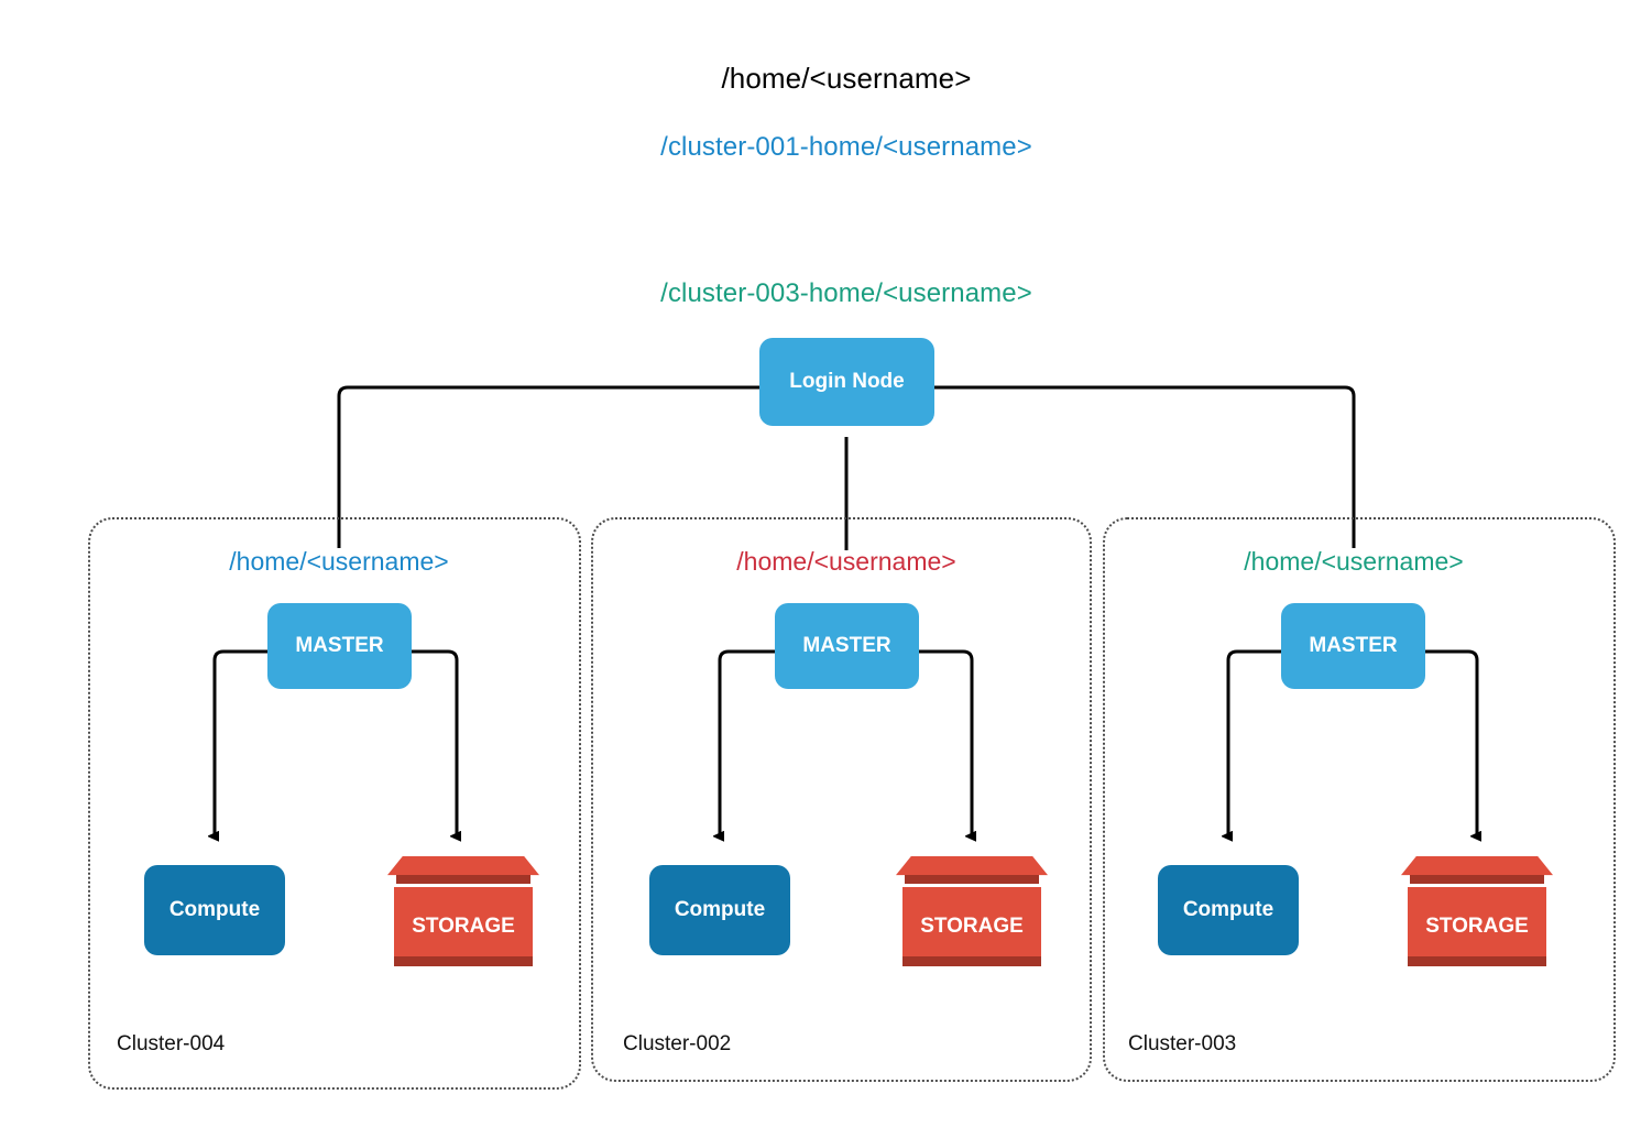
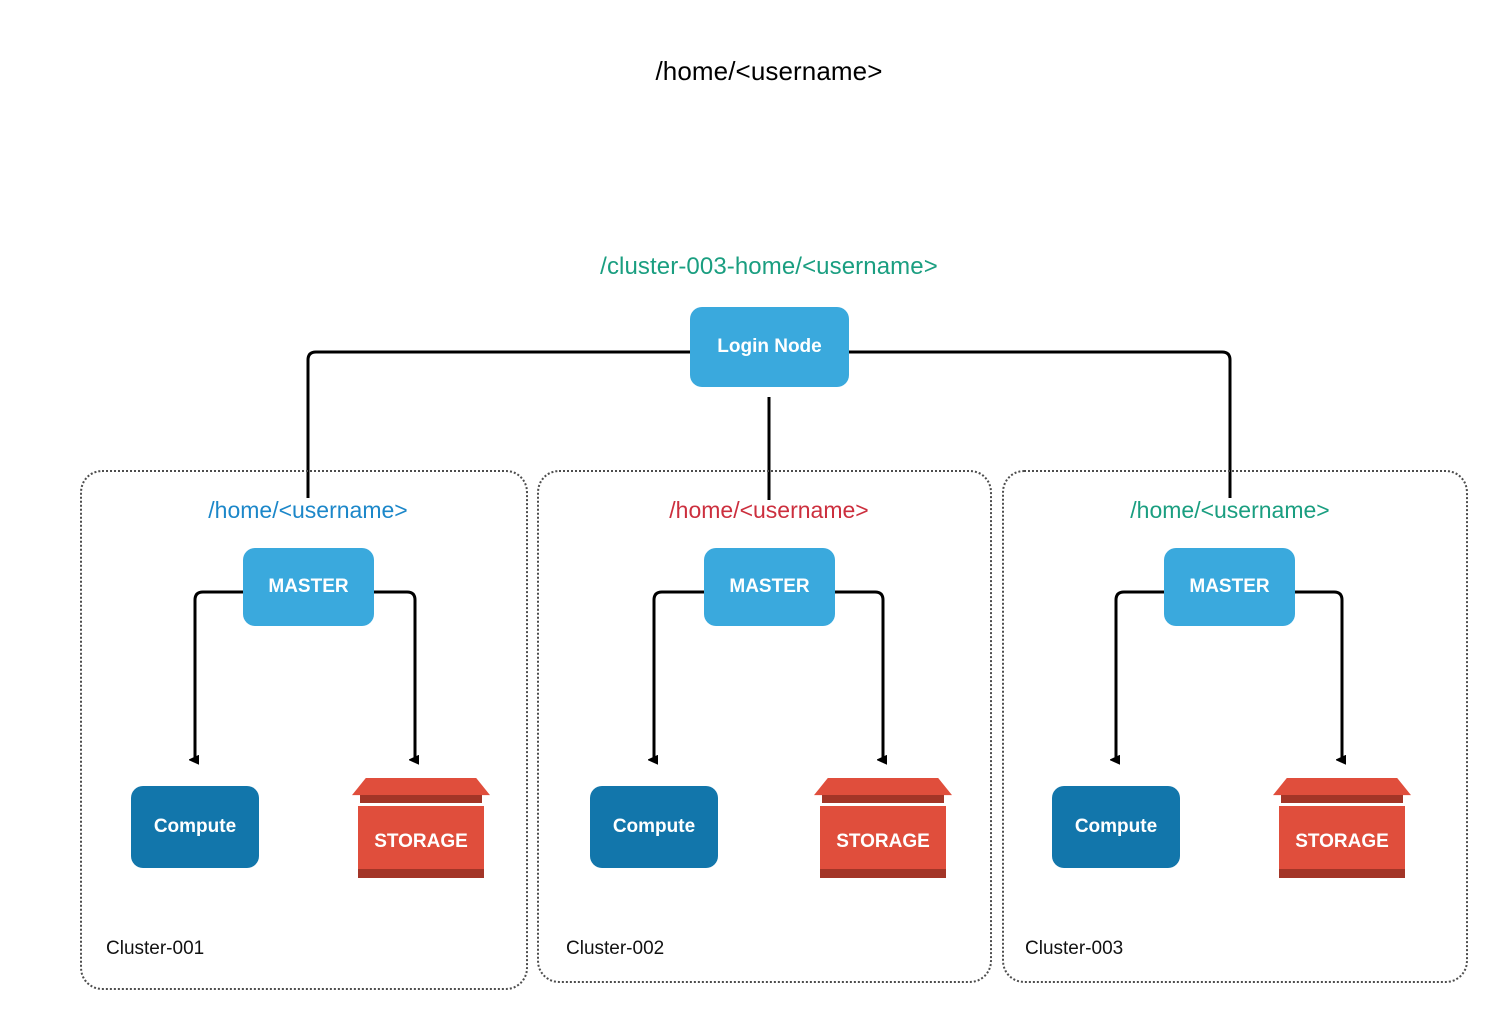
  /home/<username>
- /cluster-001-home/<username>
  /cluster-003-home/<username>
  Login Node
  /home/<username>
  MASTER
  Compute
  STORAGE
- Cluster-004
+ Cluster-001
  /home/<username>
  MASTER
  Compute
  STORAGE
  Cluster-002
  /home/<username>
  MASTER
  Compute
  STORAGE
  Cluster-003
